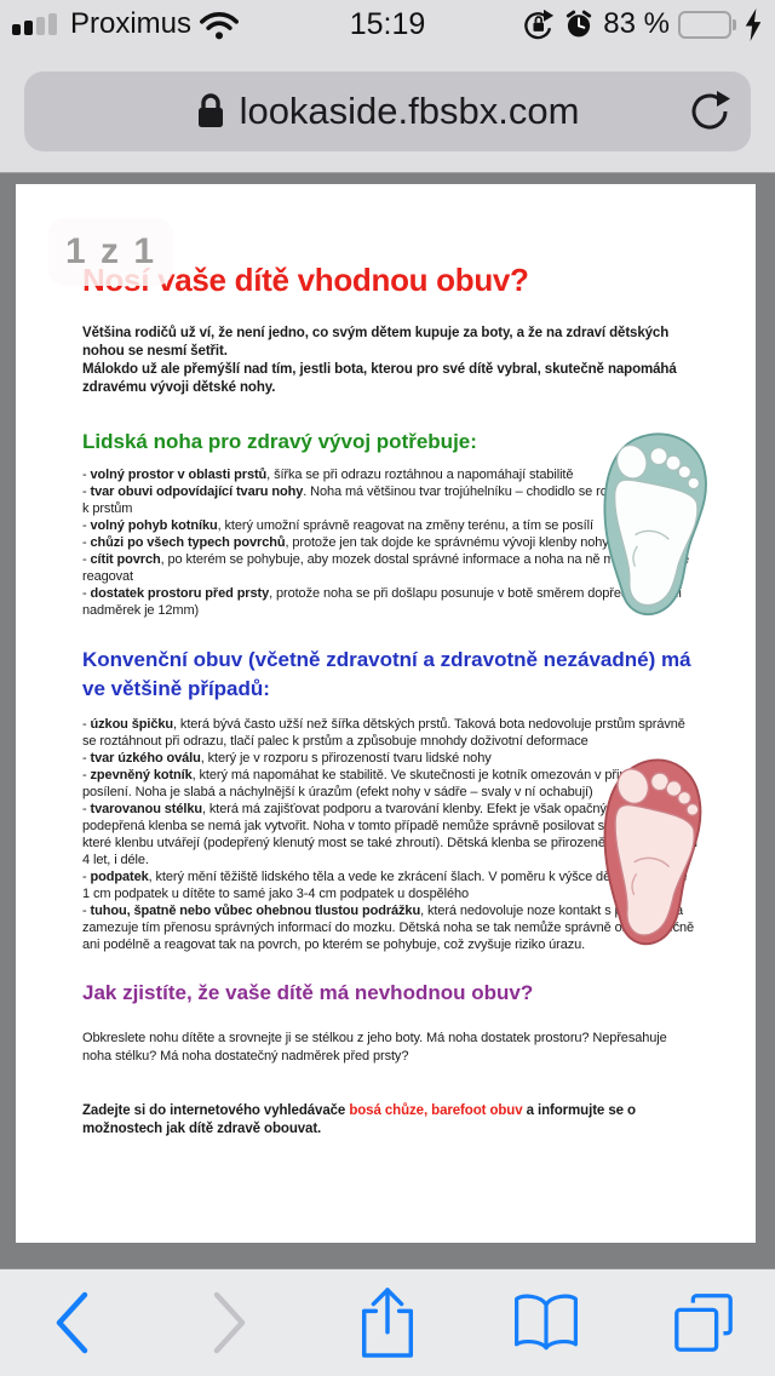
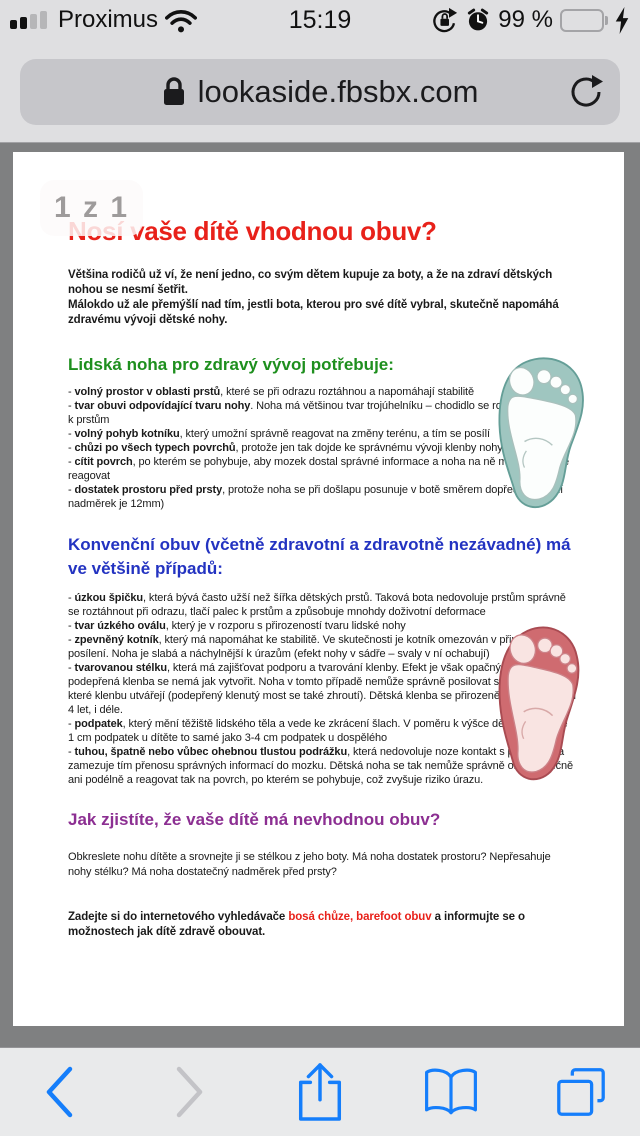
  15:19
  Proximus
- 83 %
+ 99 %
  lookaside.fbsbx.com
  1 z 1
  Nosí vaše dítě vhodnou obuv?
  Většina rodičů už ví, že není jedno, co svým dětem kupuje za boty, a že na zdraví dětských nohou se nesmí šetřit.
  Málokdo už ale přemýšlí nad tím, jestli bota, kterou pro své dítě vybral, skutečně napomáhá zdravému vývoji dětské nohy.
  Lidská noha pro zdravý vývoj potřebuje:
- - volný prostor v oblasti prstů, šířka se při odrazu roztáhnou a napomáhají stabilitě
+ - volný prostor v oblasti prstů, které se při odrazu roztáhnou a napomáhají stabilitě
  - tvar obuvi odpovídající tvaru nohy. Noha má většinou tvar trojúhelníku – chodidlo se ro k prstům
  - volný pohyb kotníku, který umožní správně reagovat na změny terénu, a tím se posílí
  - chůzi po všech typech povrchů, protože jen tak dojde ke správnému vývoji klenby nohy
  - cítit povrch, po kterém se pohybuje, aby mozek dostal správné informace a noha na ně m reagovat
  - dostatek prostoru před prsty, protože noha se při došlapu posunuje v botě směrem dopřeí nadměrek je 12mm)
  Konvenční obuv (včetně zdravotní a zdravotně nezávadné) má ve většině případů:
  - úzkou špičku, která bývá často užší než šířka dětských prstů. Taková bota nedovoluje prstům správně se roztáhnout při odrazu, tlačí palec k prstům a způsobuje mnohdy doživotní deformace
  - tvar úzkého oválu, který je v rozporu s přirozeností tvaru lidské nohy
  - zpevněný kotník, který má napomáhat ke stabilitě. Ve skutečnosti je kotník omezován v při posílení. Noha je slabá a náchylnější k úrazům (efekt nohy v sádře – svaly v ní ochabují)
  - tvarovanou stélku, která má zajišťovat podporu a tvarování klenby. Efekt je však opačný podepřená klenba se nemá jak vytvořit. Noha v tomto případě nemůže správně posilovat s které klenbu utvářejí (podepřený klenutý most se také zhroutí). Dětská klenba se přirozeně 4 let, i déle.
  - podpatek, který mění těžiště lidského těla a vede ke zkrácení šlach. V poměru k výšce dě 1 cm podpatek u dítěte to samé jako 3-4 cm podpatek u dospělého
  - tuhou, špatně nebo vůbec ohebnou tlustou podrážku, která nedovoluje noze kontakt s zamezuje tím přenosu správných informací do mozku. Dětská noha se tak nemůže správně očně ani podélně a reagovat tak na povrch, po kterém se pohybuje, což zvyšuje riziko úrazu.
  Jak zjistíte, že vaše dítě má nevhodnou obuv?
- Obkreslete nohu dítěte a srovnejte ji se stélkou z jeho boty. Má noha dostatek prostoru? Nepřesahuje noha stélku? Má noha dostatečný nadměrek před prsty?
+ Obkreslete nohu dítěte a srovnejte ji se stélkou z jeho boty. Má noha dostatek prostoru? Nepřesahuje nohy stélku? Má noha dostatečný nadměrek před prsty?
  Zadejte si do internetového vyhledávače bosá chůze, barefoot obuv a informujte se o možnostech jak dítě zdravě obouvat.
